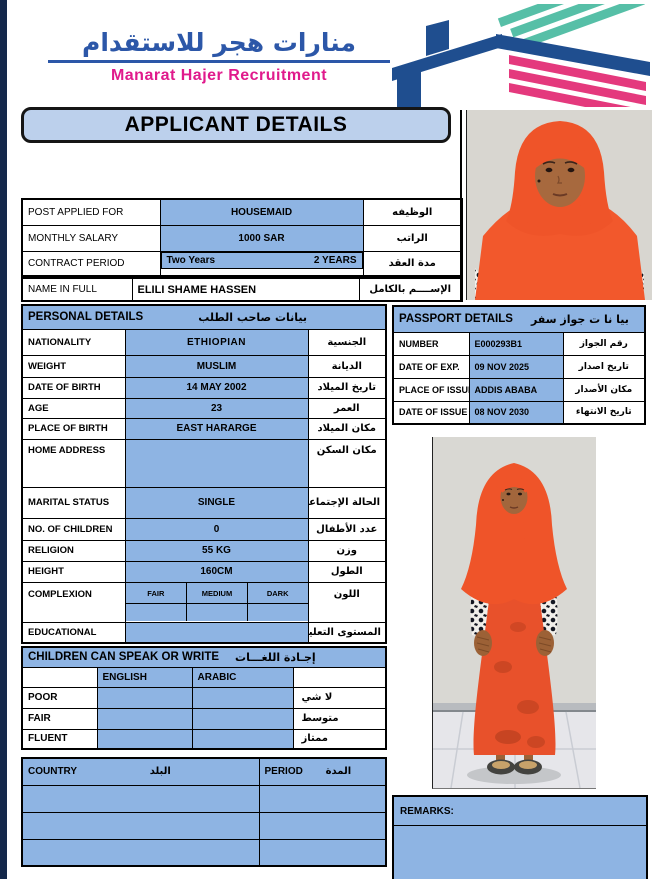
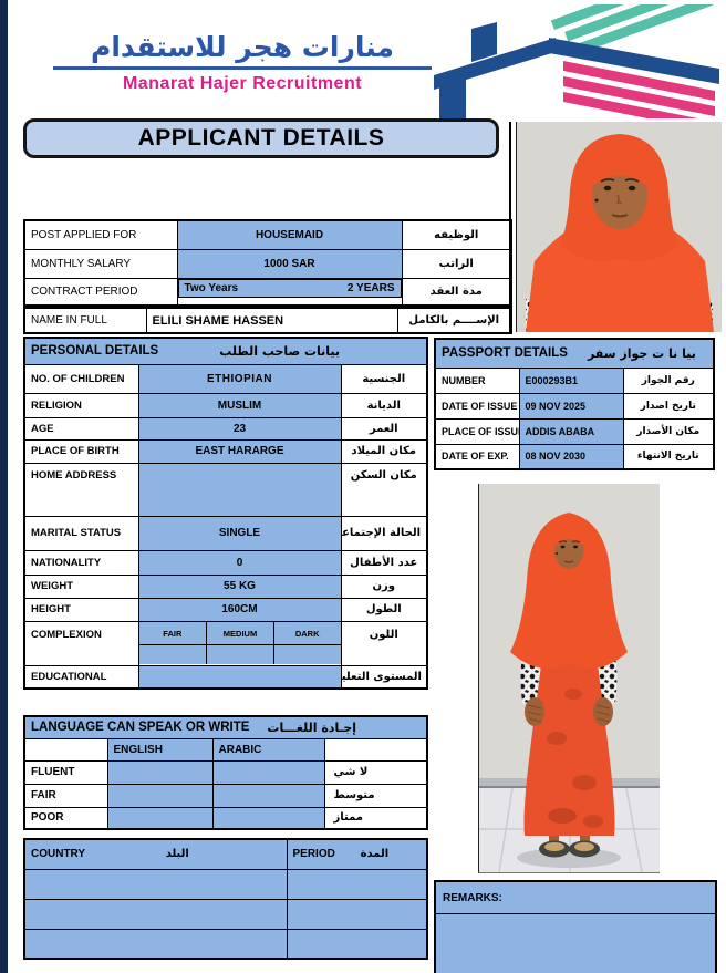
  منارات هجر للاستقدام
  Manarat Hajer Recruitment
  APPLICANT DETAILS
  POST APPLIED FOR	HOUSEMAID	الوظيفه
  MONTHLY SALARY	1000 SAR	الراتب
  CONTRACT PERIOD	Two Years 2 YEARS			مدة العقد
  NAME IN FULL	ELILI SHAME HASSEN	الإســــم بالكامل
  PERSONAL DETAILS بيانات صاحب الطلب
- NATIONALITY	ETHIOPIAN	الجنسية
+ NO. OF CHILDREN	ETHIOPIAN	الجنسية
- WEIGHT	MUSLIM	الديانة
+ RELIGION	MUSLIM	الديانة
- DATE OF BIRTH	14 MAY 2002	تاريخ الميلاد
  AGE	23	العمر
  PLACE OF BIRTH	EAST HARARGE	مكان الميلاد
  HOME ADDRESS		مكان السكن
  MARITAL STATUS	SINGLE	الحالة الإجتماعي
- NO. OF CHILDREN	0	عدد الأطفال
+ NATIONALITY	0	عدد الأطفال
- RELIGION	55 KG	وزن
+ WEIGHT	55 KG	وزن
  HEIGHT	160CM	الطول
  COMPLEXION	FAIR MEDIUM DARK	اللون
  EDUCATIONAL		المستوى التعلي
  PASSPORT DETAILS بيا نا ت جواز سفر
  NUMBER	E000293B1	رقم الجواز
- DATE OF EXP.	09 NOV 2025	تاريخ اصدار
+ DATE OF ISSUE	09 NOV 2025	تاريخ اصدار
  PLACE OF ISSU	ADDIS ABABA	مكان الأصدار
- DATE OF ISSUE	08 NOV 2030	تاريخ الانتهاء
+ DATE OF EXP.	08 NOV 2030	تاريخ الانتهاء
- CHILDREN CAN SPEAK OR WRITE إجـادة اللغـــات
+ LANGUAGE CAN SPEAK OR WRITE إجـادة اللغـــات
  	ENGLISH	ARABIC
- POOR			لا شي
+ FLUENT			لا شي
  FAIR			متوسط
- FLUENT			ممتاز
+ POOR			ممتاز
  COUNTRY البلد	PERIOD المدة
  REMARKS:
